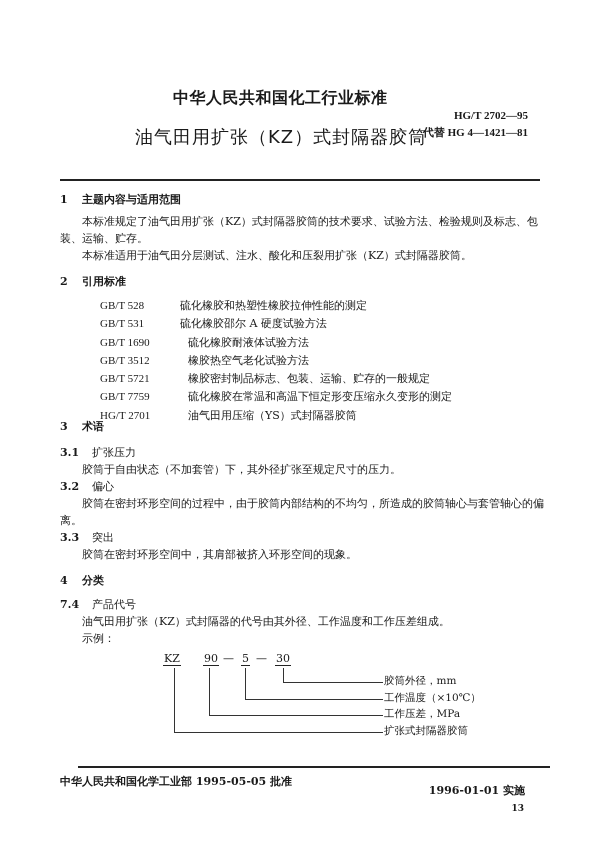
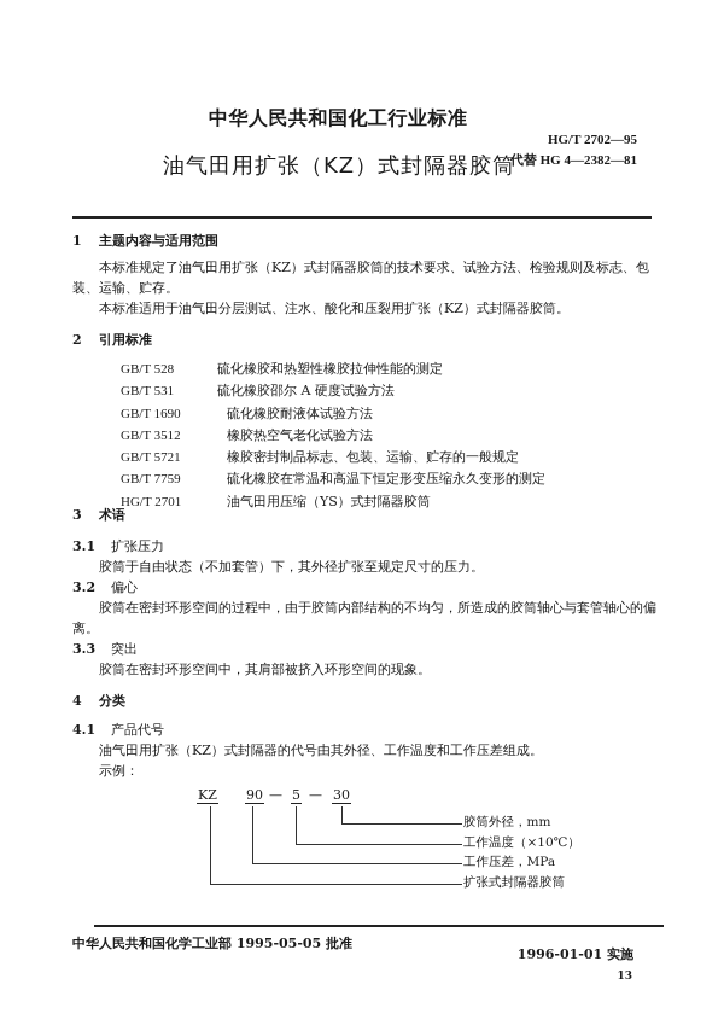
  中华人民共和国化工行业标准
  HG/T 2702—95
- 代替 HG 4—1421—81
+ 代替 HG 4—2382—81
  油气田用扩张（KZ）式封隔器胶筒
  1 主题内容与适用范围
  本标准规定了油气田用扩张（KZ）式封隔器胶筒的技术要求、试验方法、检验规则及标志、包
  装、运输、贮存。
  本标准适用于油气田分层测试、注水、酸化和压裂用扩张（KZ）式封隔器胶筒。
  2 引用标准
  GB/T 528 硫化橡胶和热塑性橡胶拉伸性能的测定
  GB/T 531 硫化橡胶邵尔 A 硬度试验方法
  GB/T 1690 硫化橡胶耐液体试验方法
  GB/T 3512 橡胶热空气老化试验方法
  GB/T 5721 橡胶密封制品标志、包装、运输、贮存的一般规定
  GB/T 7759 硫化橡胶在常温和高温下恒定形变压缩永久变形的测定
  HG/T 2701 油气田用压缩（YS）式封隔器胶筒
  3 术语
  3.1 扩张压力
  胶筒于自由状态（不加套管）下，其外径扩张至规定尺寸的压力。
  3.2 偏心
  胶筒在密封环形空间的过程中，由于胶筒内部结构的不均匀，所造成的胶筒轴心与套管轴心的偏
  离。
  3.3 突出
  胶筒在密封环形空间中，其肩部被挤入环形空间的现象。
  4 分类
- 7.4 产品代号
+ 4.1 产品代号
  油气田用扩张（KZ）式封隔器的代号由其外径、工作温度和工作压差组成。
  示例：
  KZ
  90
  —
  5
  —
  30
  胶筒外径，mm
  工作温度（×10℃）
  工作压差，MPa
  扩张式封隔器胶筒
  中华人民共和国化学工业部 1995-05-05 批准
  1996-01-01 实施
  13
